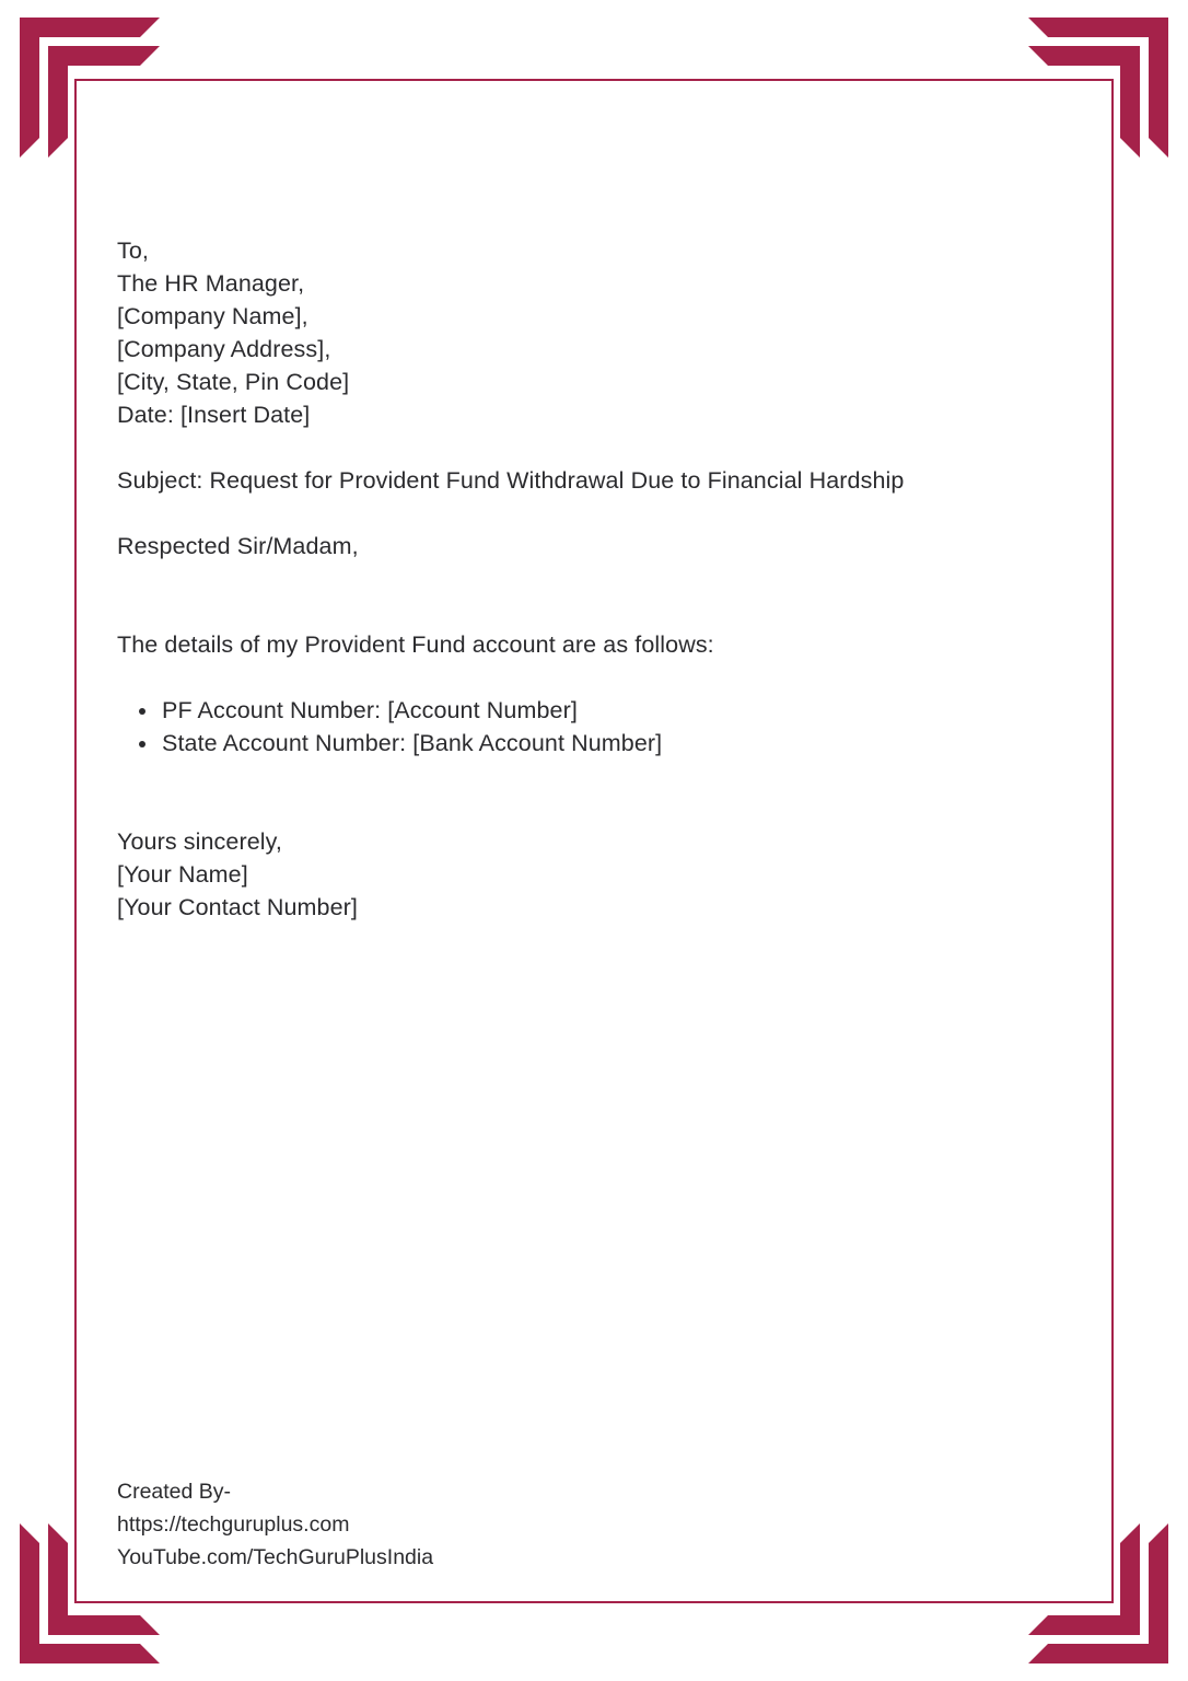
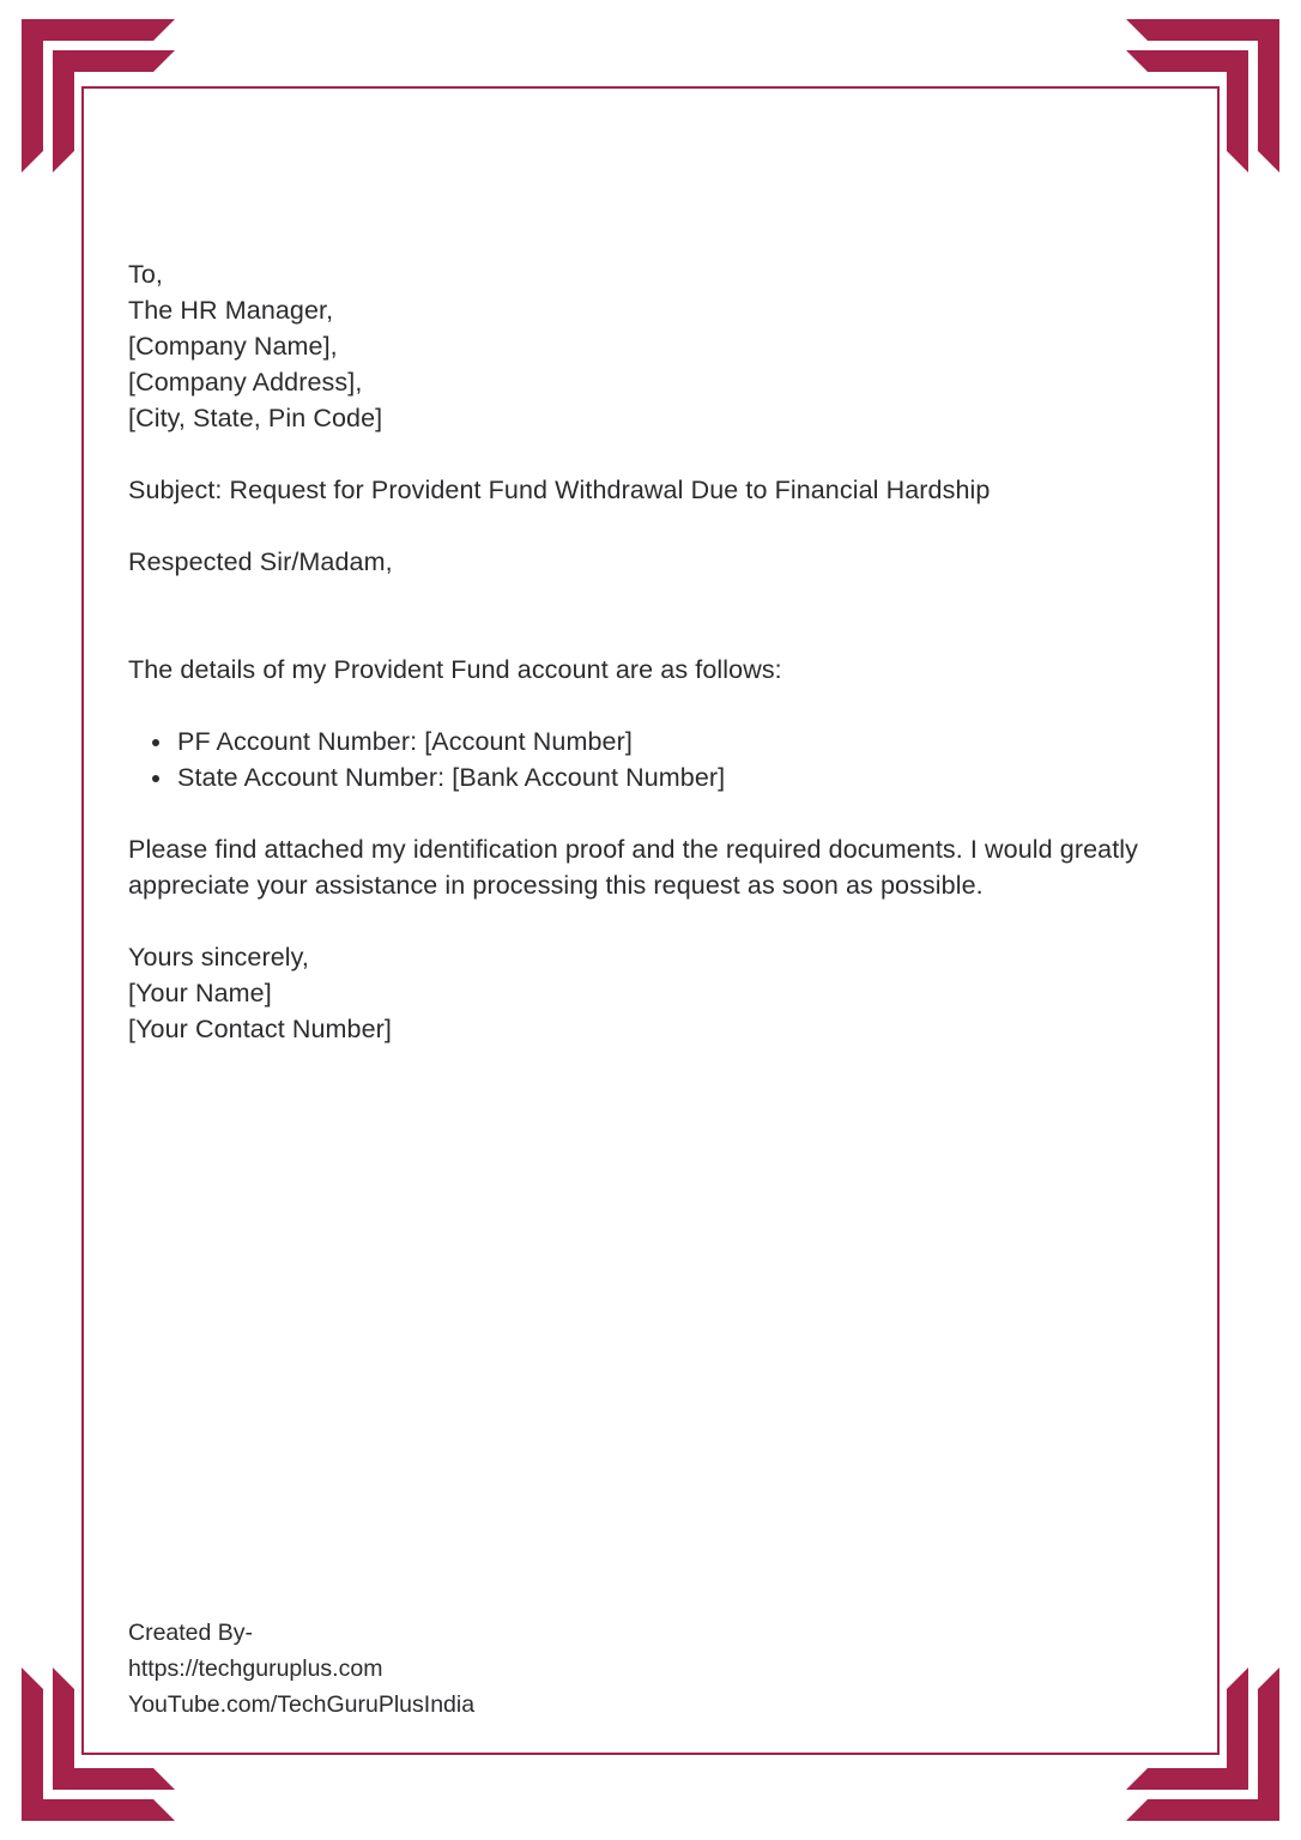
  To,
  The HR Manager,
  [Company Name],
  [Company Address],
  [City, State, Pin Code]
- Date: [Insert Date]
  Subject: Request for Provident Fund Withdrawal Due to Financial Hardship
  Respected Sir/Madam,
  The details of my Provident Fund account are as follows:
  PF Account Number: [Account Number]
  State Account Number: [Bank Account Number]
+ Please find attached my identification proof and the required documents. I would greatly appreciate your assistance in processing this request as soon as possible.
  Yours sincerely,
  [Your Name]
  [Your Contact Number]
  Created By-
  https://techguruplus.com
  YouTube.com/TechGuruPlusIndia
